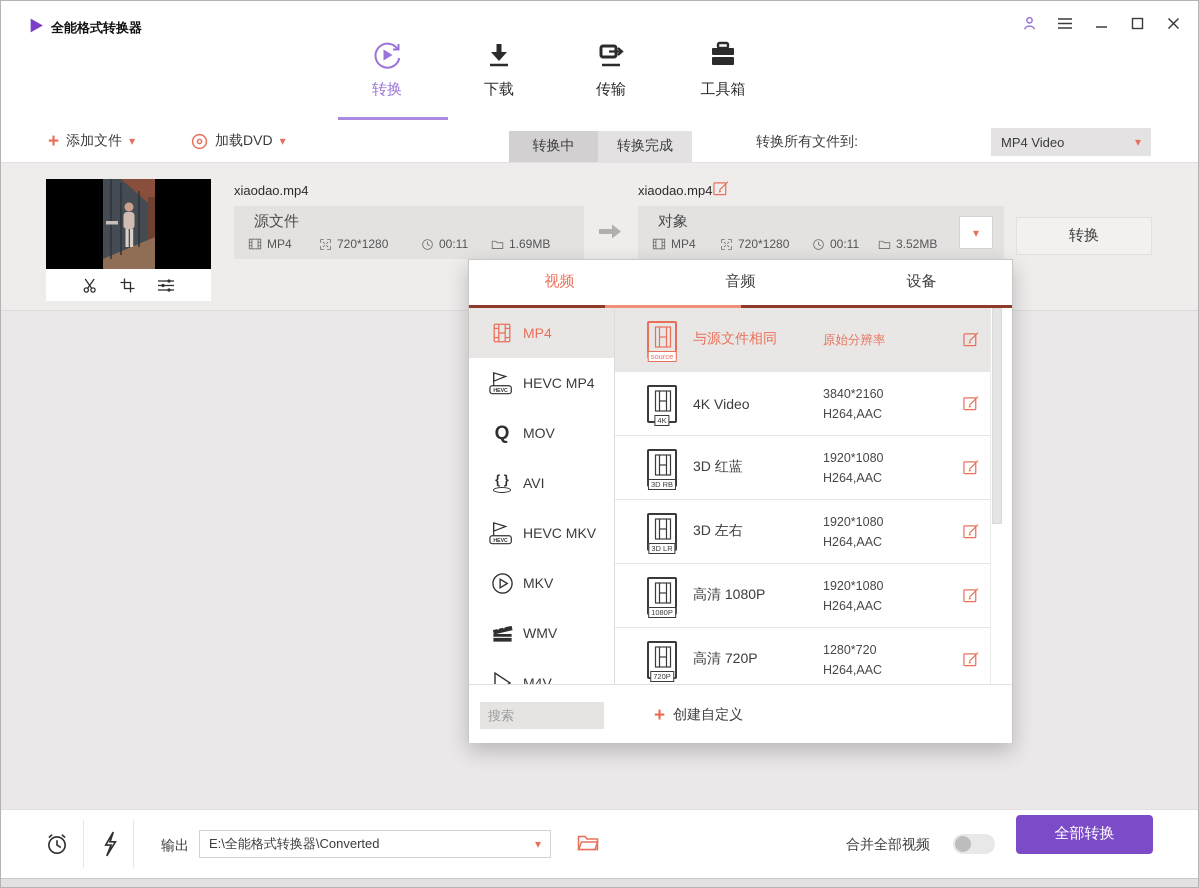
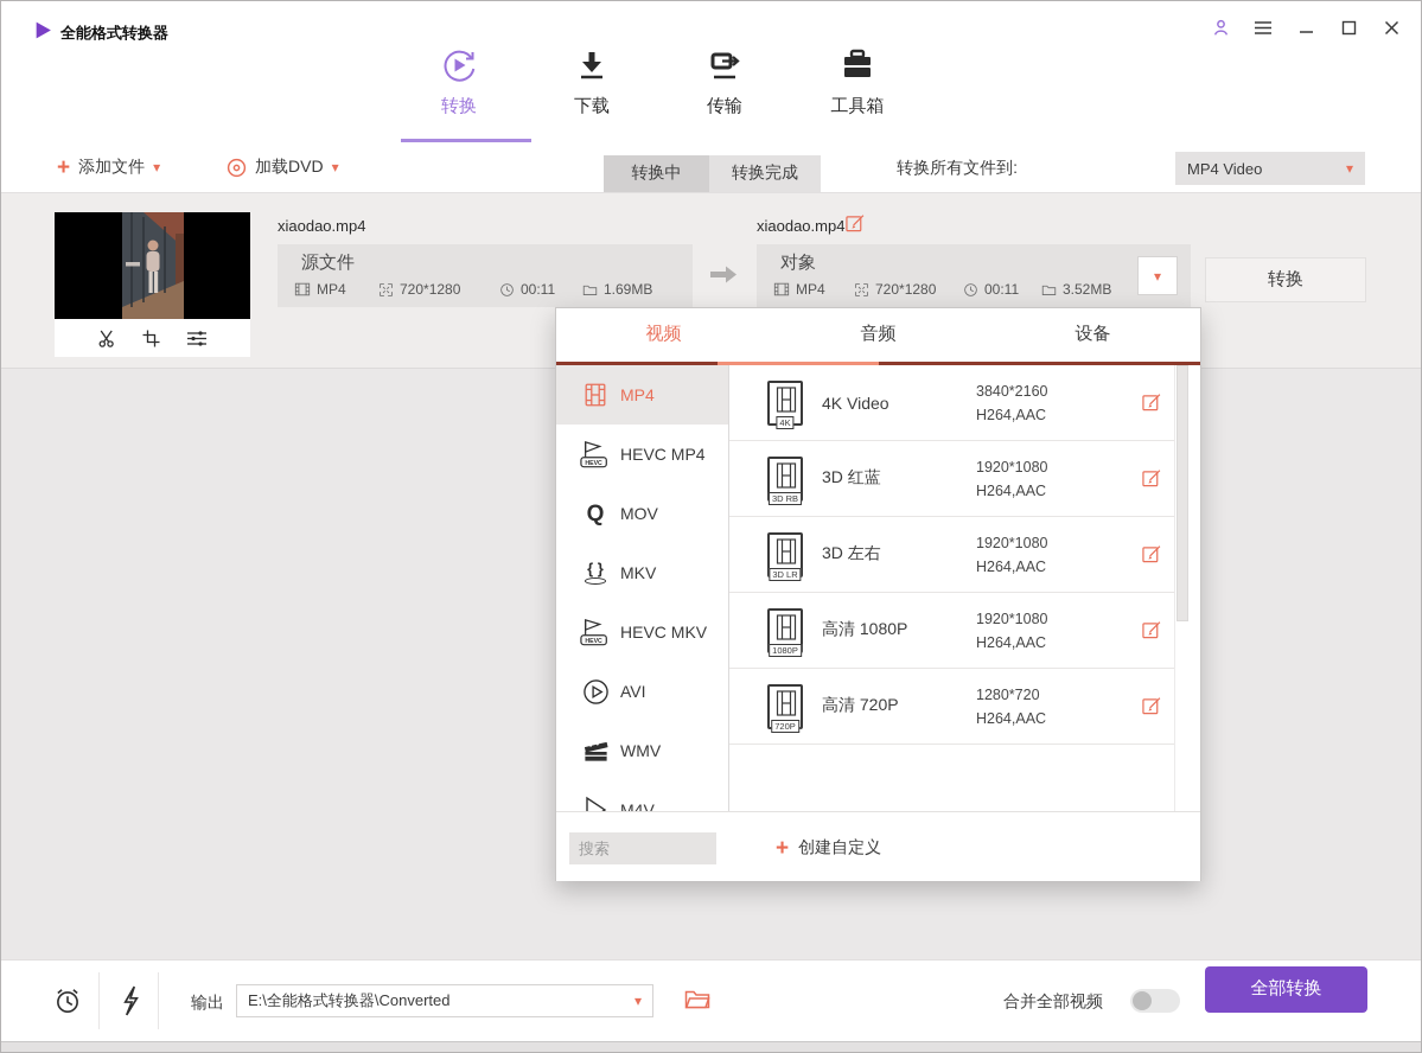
  全能格式转换器
  转换
  下载
  传输
  工具箱
  +
  添加文件
  ▾
  加载DVD
  ▾
  转换中
  转换完成
  转换所有文件到:
  MP4 Video
  ▾
  xiaodao.mp4
  源文件
  MP4
  720*1280
  00:11
  1.69MB
  xiaodao.mp4
  对象
  MP4
  720*1280
  00:11
  3.52MB
  ▾
  转换
  视频
  音频
  设备
  MP4
  HEVC MP4
  Q
  MOV
  { }
- AVI
+ MKV
  HEVC MKV
- MKV
+ AVI
  WMV
  M4V
- source
- 与源文件相同
- 原始分辨率
  4K
  4K Video
  3840*2160
  H264,AAC
  3D RB
  3D 红蓝
  1920*1080
  H264,AAC
  3D LR
  3D 左右
  1920*1080
  H264,AAC
  1080P
  高清 1080P
  1920*1080
  H264,AAC
  720P
  高清 720P
  1280*720
  H264,AAC
  搜索
  +
  创建自定义
  输出
  E:\全能格式转换器\Converted
  ▾
  合并全部视频
  全部转换
